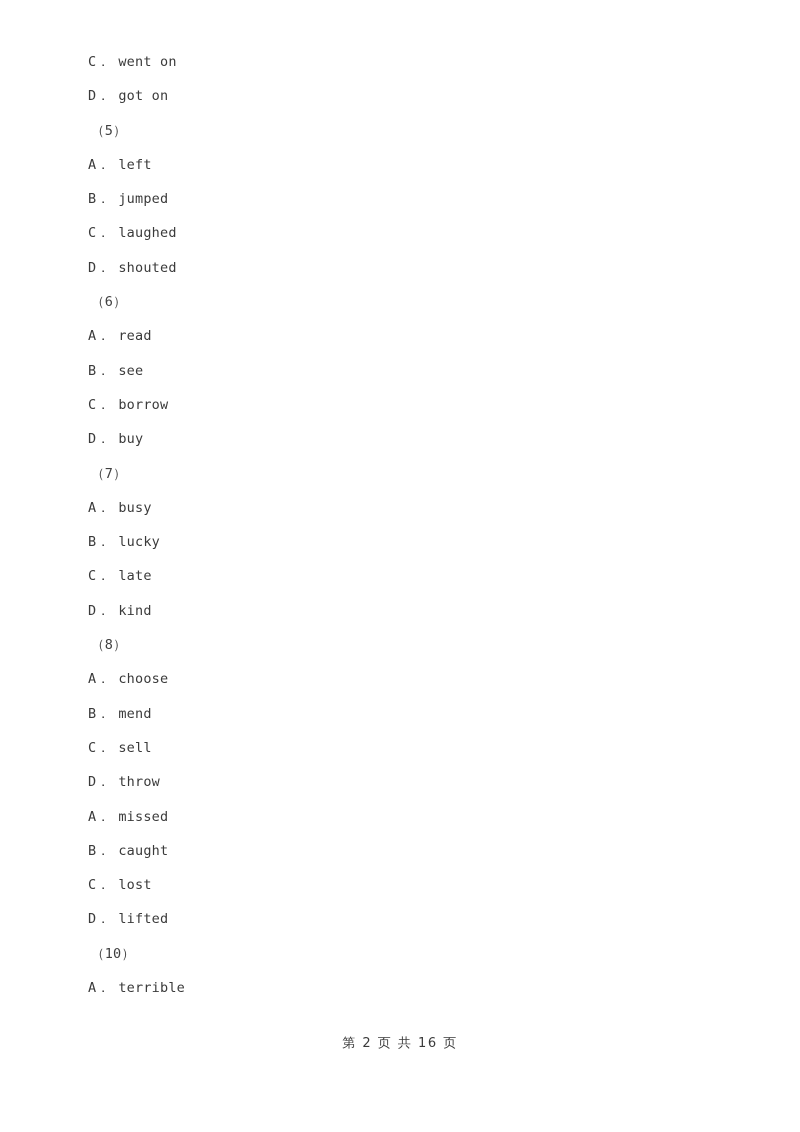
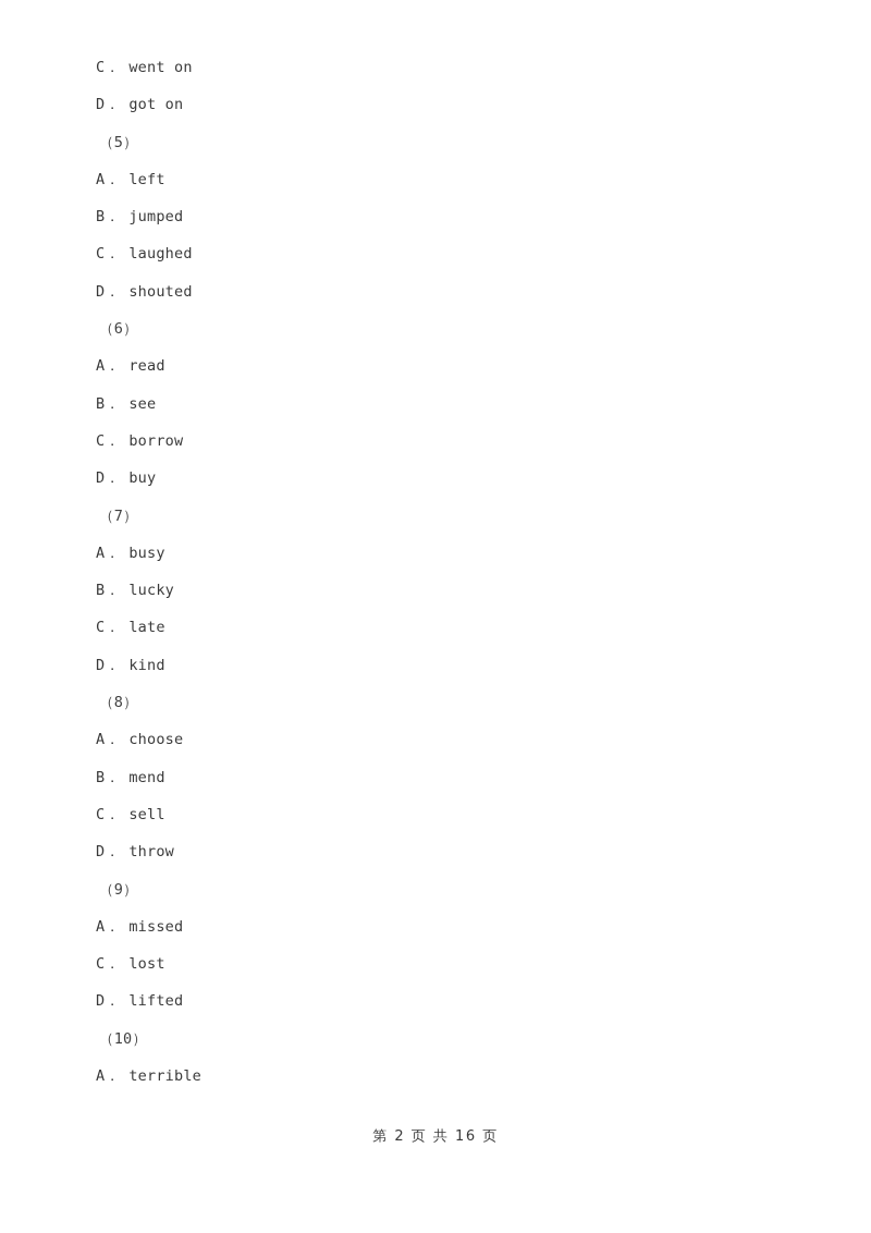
  C． went on
  D． got on
  （5）
  A． left
  B． jumped
  C． laughed
  D． shouted
  （6）
  A． read
  B． see
  C． borrow
  D． buy
  （7）
  A． busy
  B． lucky
  C． late
  D． kind
  （8）
  A． choose
  B． mend
  C． sell
  D． throw
+ （9）
  A． missed
- B． caught
  C． lost
  D． lifted
  （10）
  A． terrible
  第 2 页 共 16 页
